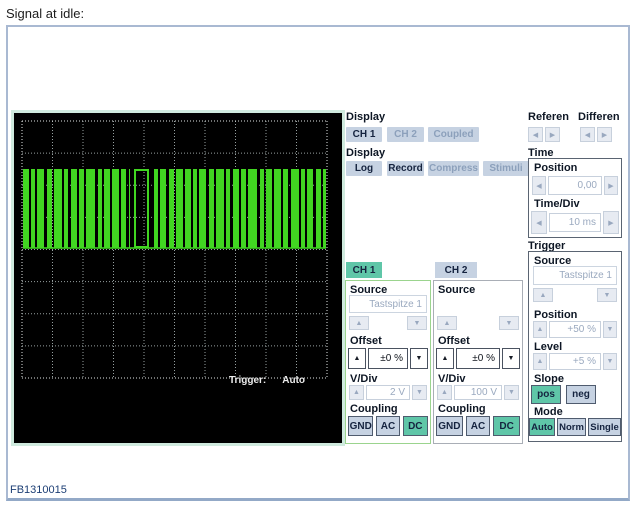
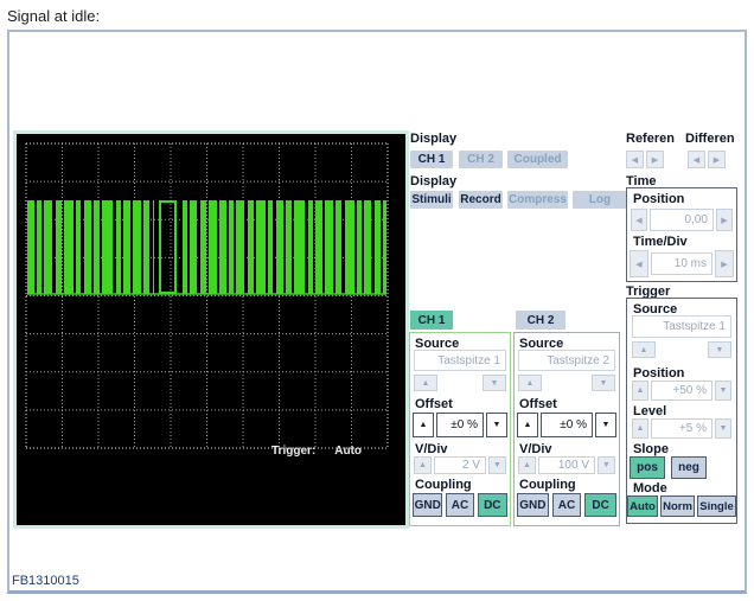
  Signal at idle:
  Trigger:
  Auto
  Display
  CH 1
  CH 2
  Coupled
  Display
- Log
+ Stimuli
  Record
  Compress
- Stimuli
+ Log
  Referen
  Differen
  Time
  Position
  0,00
  Time/Div
  10 ms
  CH 1
  CH 2
  Source
  Tastspitze 1
  Offset
  ±0 %
  V/Div
  2 V
  Coupling
  GND
  AC
  DC
  Source
+ Tastspitze 2
  Offset
  ±0 %
  V/Div
  100 V
  Coupling
  GND
  AC
  DC
  Trigger
  Source
  Tastspitze 1
  Position
  +50 %
  Level
  +5 %
  Slope
  pos
  neg
  Mode
  Auto
  Norm
  Single
  FB1310015
